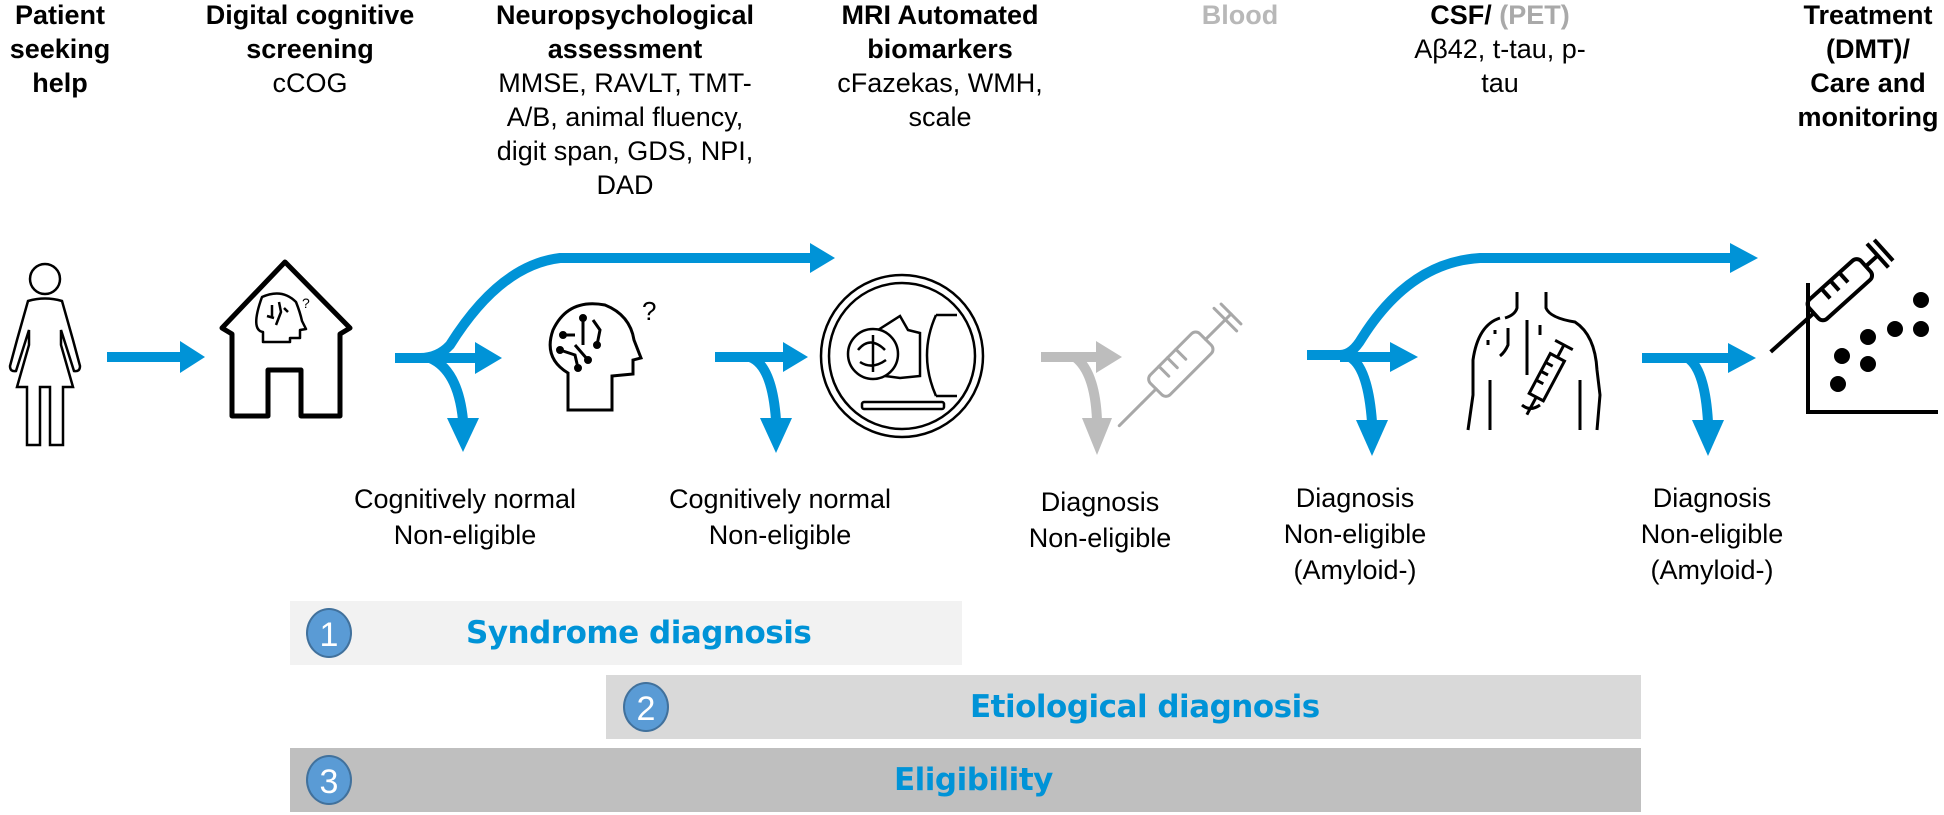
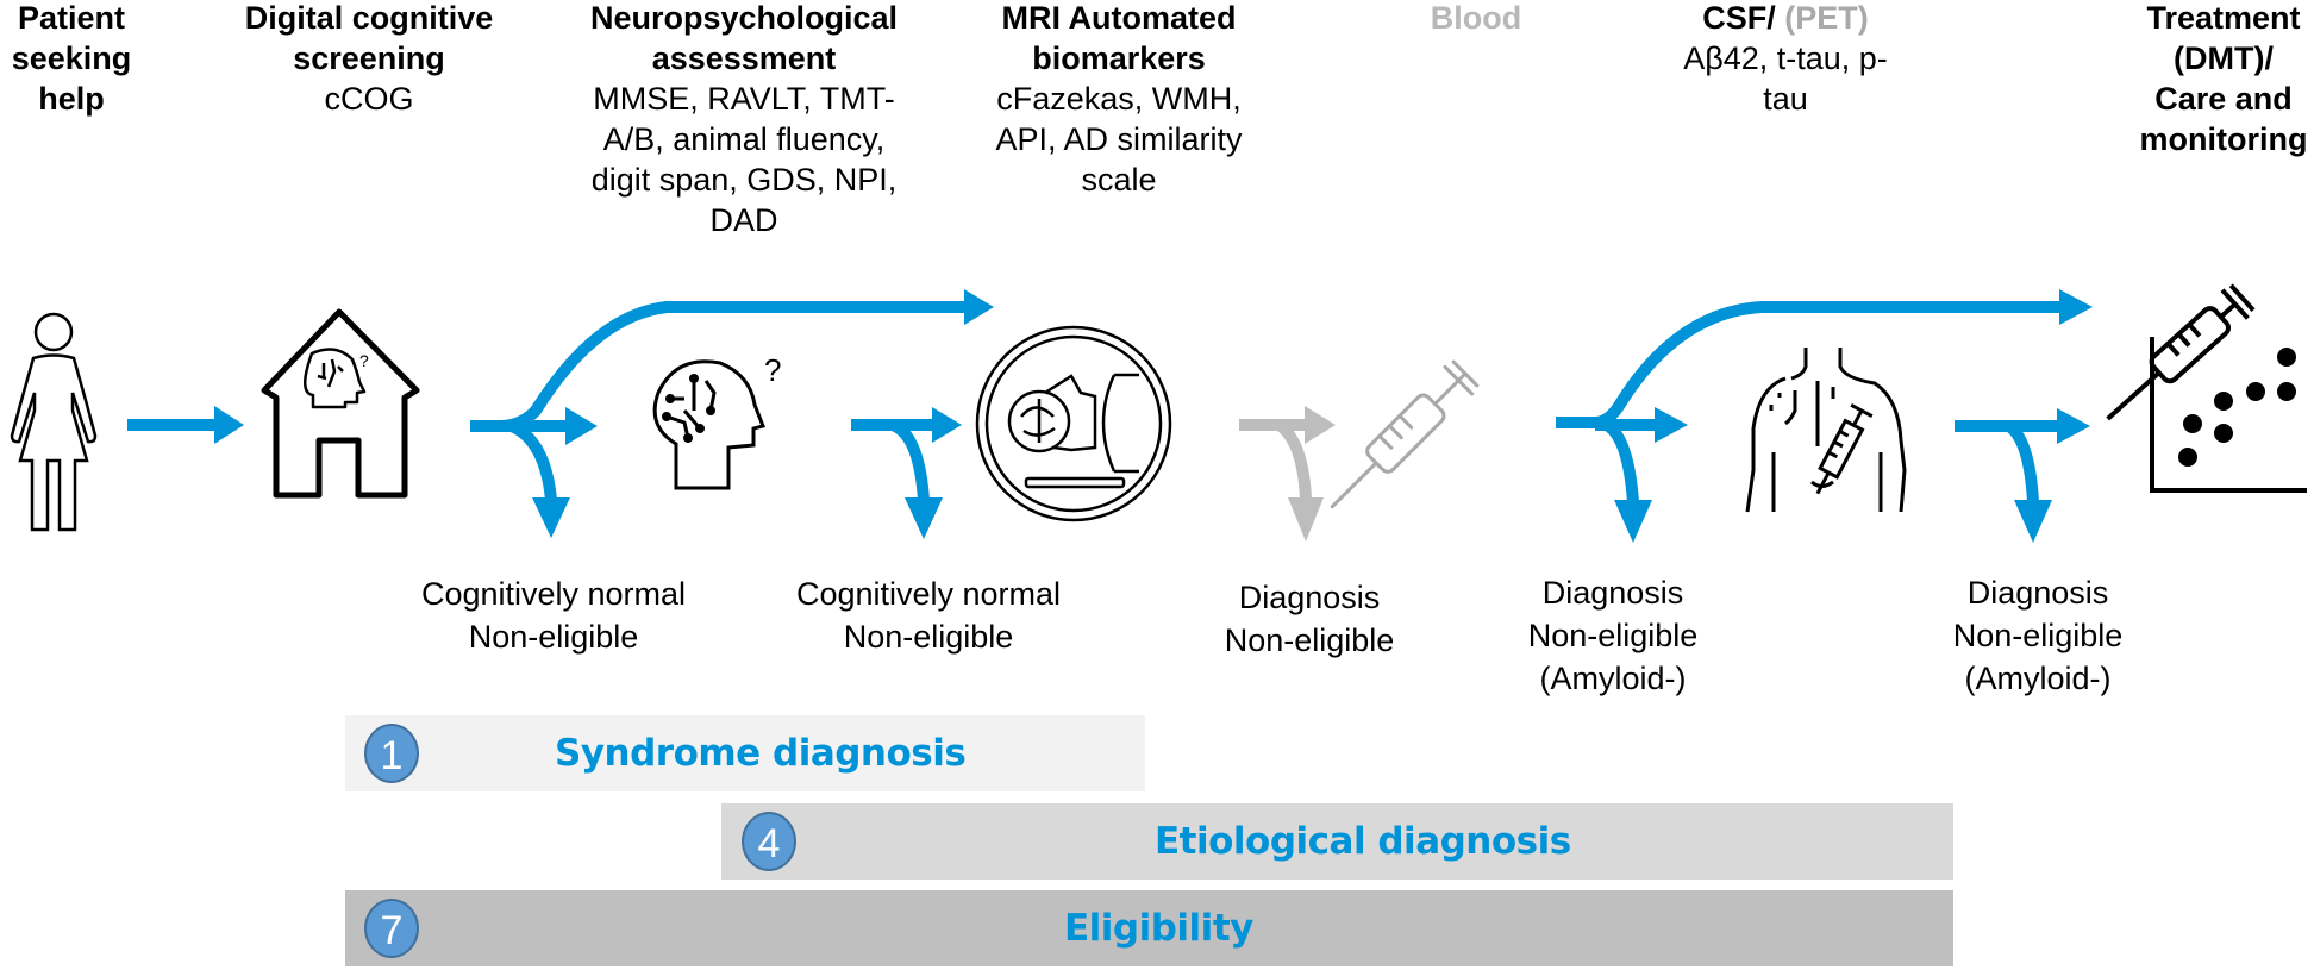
  Patient
  seeking
  help
  Digital cognitive
  screening
  cCOG
  Neuropsychological
  assessment
  MMSE, RAVLT, TMT-
  A/B, animal fluency,
  digit span, GDS, NPI,
  DAD
  MRI Automated
  biomarkers
  cFazekas, WMH,
+ API, AD similarity
  scale
  Blood
  CSF/ (PET)
  Aβ42, t-tau, p-
  tau
  Treatment
  (DMT)/
  Care and
  monitoring
  ?
  ?
  Cognitively normal
  Non-eligible
  Cognitively normal
  Non-eligible
  Diagnosis
  Non-eligible
  Diagnosis
  Non-eligible
  (Amyloid-)
  Diagnosis
  Non-eligible
  (Amyloid-)
  1
  Syndrome diagnosis
- 2
+ 4
  Etiological diagnosis
- 3
+ 7
  Eligibility
